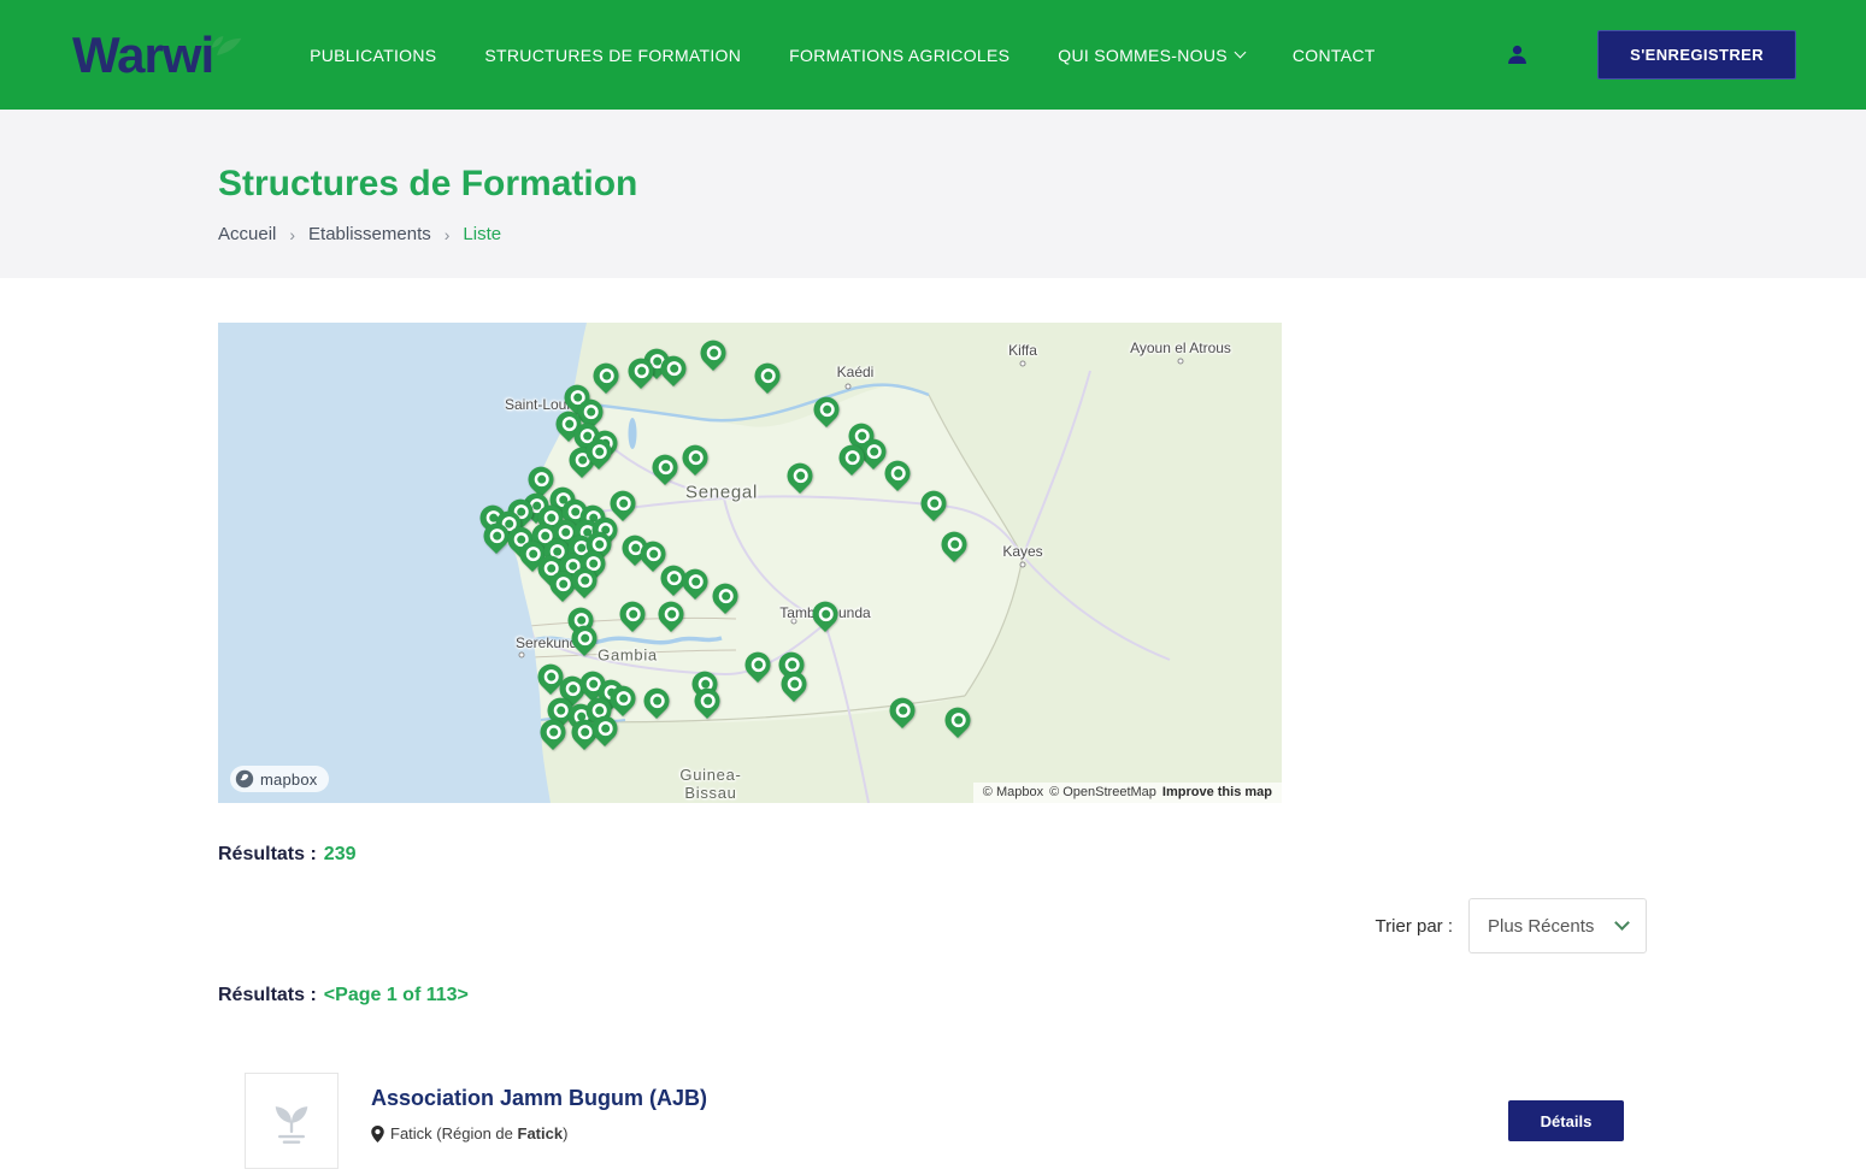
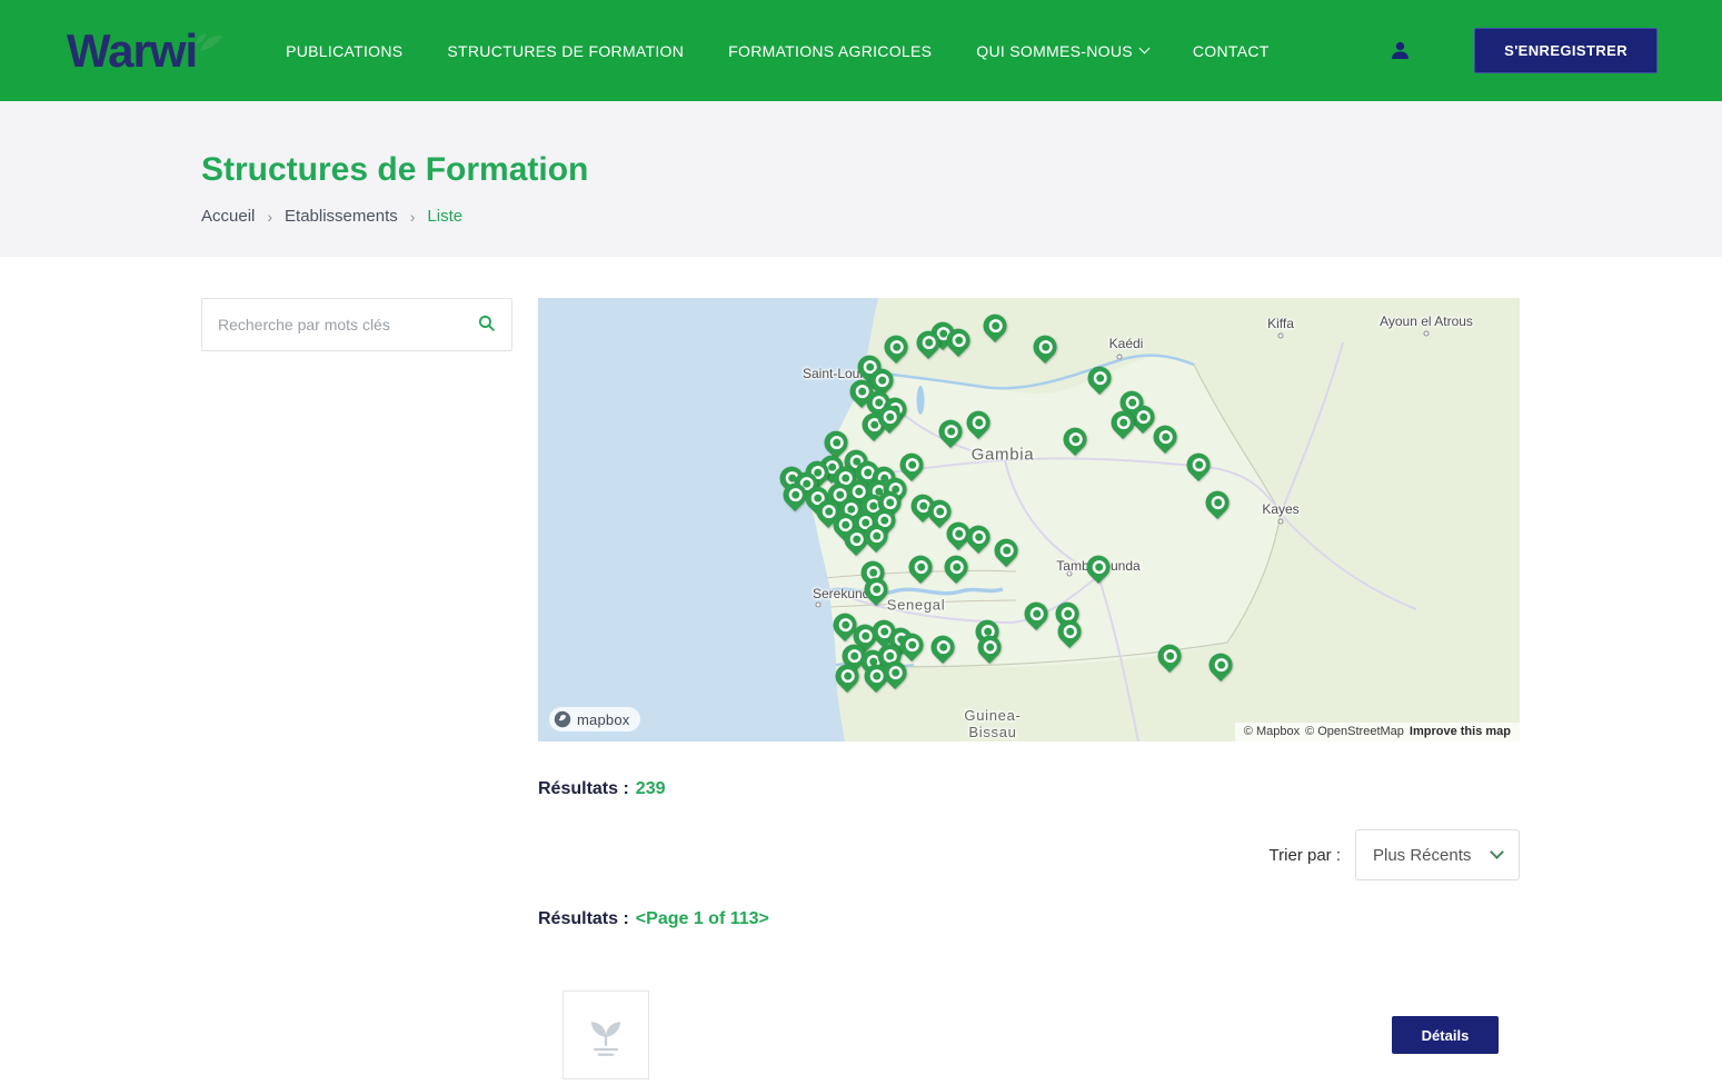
  Warwi
  PUBLICATIONS
  STRUCTURES DE FORMATION
  FORMATIONS AGRICOLES
  QUI SOMMES-NOUS
  CONTACT
  S'ENREGISTRER
  Structures de Formation
  Accueil
  ›
  Etablissements
  ›
  Liste
+ Recherche par mots clés
  Saint-Lou
  Kiffa
  Ayoun el Atrous
  Kaédi
- Senegal
+ Gambia
  Kayes
- Gambia
+ Senegal
  Serekun
  Guinea-
  Bissau
  mapbox
  © Mapbox
  © OpenStreetMap
  Improve this map
  Résultats : 239
  Trier par :
  Plus Récents
  Résultats : <Page 1 of 113>
- Association Jamm Bugum (AJB)
- Fatick (Région de Fatick)
  Détails
